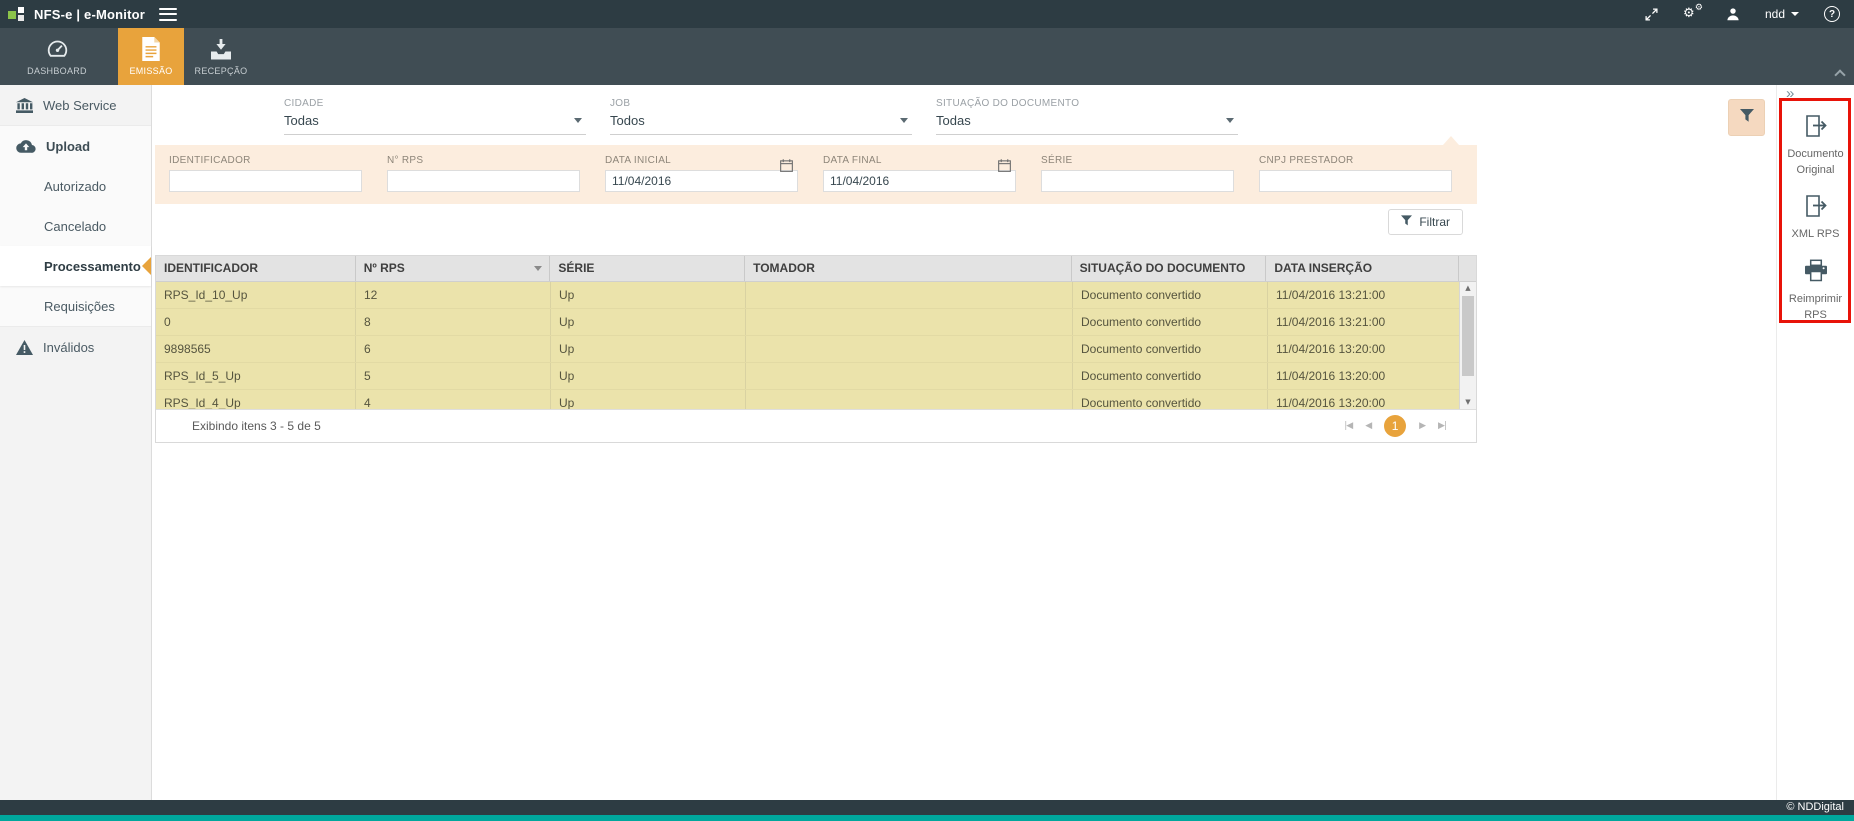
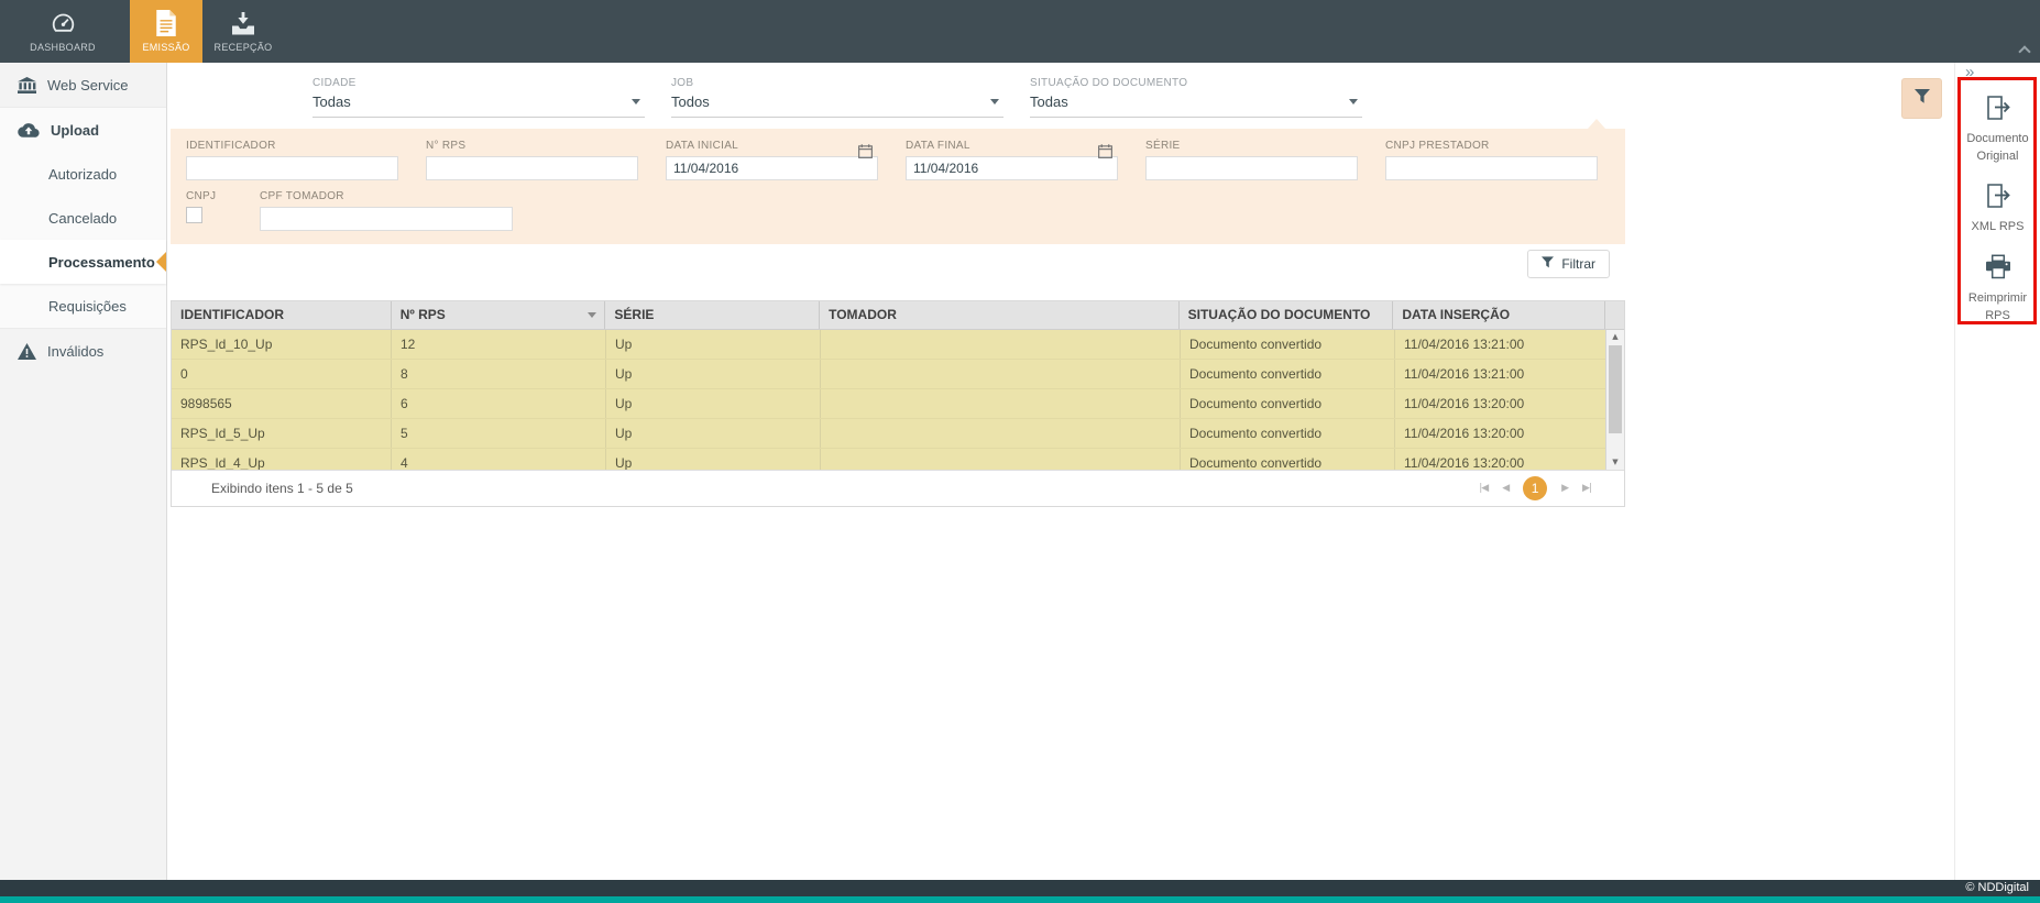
- NFS-e | e-Monitor
- ndd
  DASHBOARD
  EMISSÃO
  RECEPÇÃO
  Web Service
  Upload
  Autorizado
  Cancelado
  Processamento
  Requisições
  Inválidos
  CIDADE
  Todas
  JOB
  Todos
  SITUAÇÃO DO DOCUMENTO
  Todas
  IDENTIFICADOR
  N° RPS
  DATA INICIAL
  11/04/2016
  DATA FINAL
  11/04/2016
  SÉRIE
  CNPJ PRESTADOR
+ CNPJ
+ CPF TOMADOR
  Filtrar
  IDENTIFICADOR
  Nº RPS
  SÉRIE
  TOMADOR
  SITUAÇÃO DO DOCUMENTO
  DATA INSERÇÃO
  RPS_Id_10_Up
  12
  Up
  Documento convertido
  11/04/2016 13:21:00
  0
  8
  Up
  Documento convertido
  11/04/2016 13:21:00
  9898565
  6
  Up
  Documento convertido
  11/04/2016 13:20:00
  RPS_Id_5_Up
  5
  Up
  Documento convertido
  11/04/2016 13:20:00
  RPS_Id_4_Up
  4
  Up
  Documento convertido
  11/04/2016 13:20:00
- Exibindo itens 3 - 5 de 5
+ Exibindo itens 1 - 5 de 5
  1
  Documento Original
  XML RPS
  Reimprimir RPS
  © NDDigital
